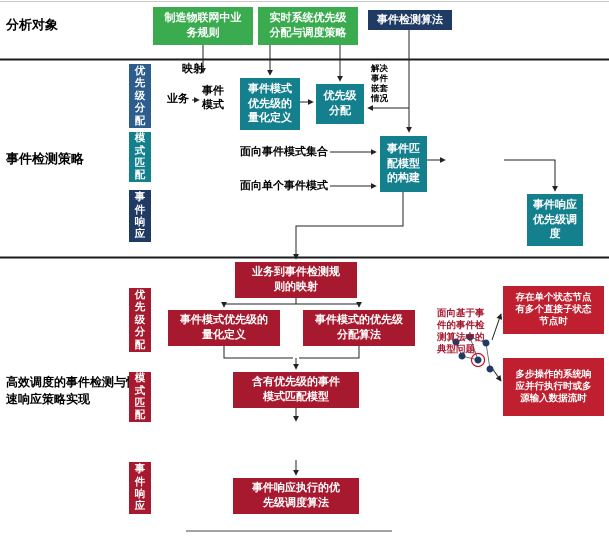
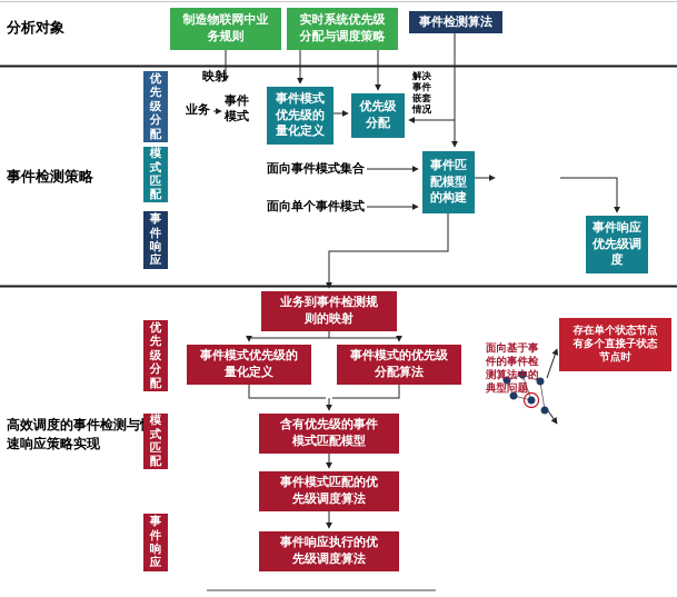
  分析对象
  制造物联网中业务规则
  实时系统优先级分配与调度策略
  事件检测算法
  事件检测策略
  优先级分配
  模式匹配
  事件响应
  映射
  业务
  事件模式
  解决事件嵌套情况
  面向事件模式集合
  面向单个事件模式
  事件模式优先级的量化定义
  优先级分配
  事件匹配模型的构建
  事件响应优先级调度
  高效调度的事件检测与速响应策略实现
  优先级分配
  模式匹配
  事件响应
  业务到事件检测规则的映射
  事件模式优先级的量化定义
  事件模式的优先级分配算法
  含有优先级的事件模式匹配模型
+ 事件模式匹配的优先级调度算法
  事件响应执行的优先级调度算法
  面向基于事件的事件检测算法中的典型问题
  存在单个状态节点有多个直接子状态节点时
- 多步操作的系统响应并行执行时或多源输入数据流时
